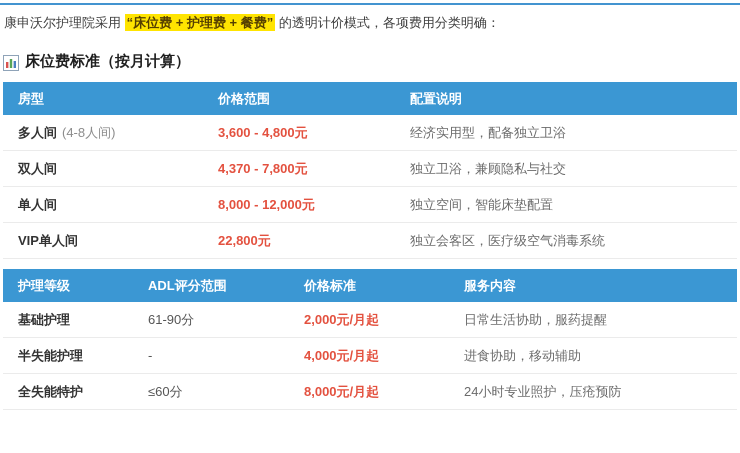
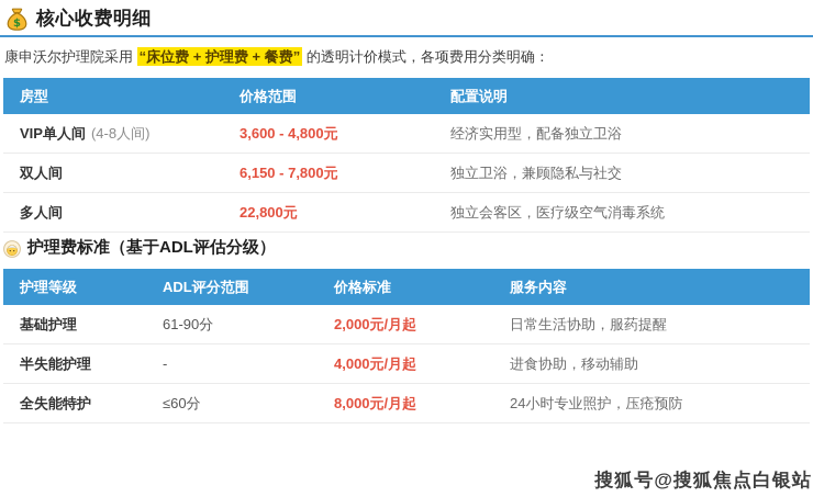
+ $
+ 核心收费明细
  康申沃尔护理院采用 “床位费 + 护理费 + 餐费” 的透明计价模式，各项费用分类明确：
- 床位费标准（按月计算）
  房型	价格范围	配置说明
- 多人间 (4-8人间)	3,600 - 4,800元	经济实用型，配备独立卫浴
+ VIP单人间 (4-8人间)	3,600 - 4,800元	经济实用型，配备独立卫浴
- 双人间	4,370 - 7,800元	独立卫浴，兼顾隐私与社交
+ 双人间	6,150 - 7,800元	独立卫浴，兼顾隐私与社交
- 单人间	8,000 - 12,000元	独立空间，智能床垫配置
- VIP单人间	22,800元	独立会客区，医疗级空气消毒系统
+ 多人间	22,800元	独立会客区，医疗级空气消毒系统
+ 护理费标准（基于ADL评估分级）
  护理等级	ADL评分范围	价格标准	服务内容
  基础护理	61-90分	2,000元/月起	日常生活协助，服药提醒
  半失能护理	-	4,000元/月起	进食协助，移动辅助
  全失能特护	≤60分	8,000元/月起	24小时专业照护，压疮预防
+ 搜狐号@搜狐焦点白银站
